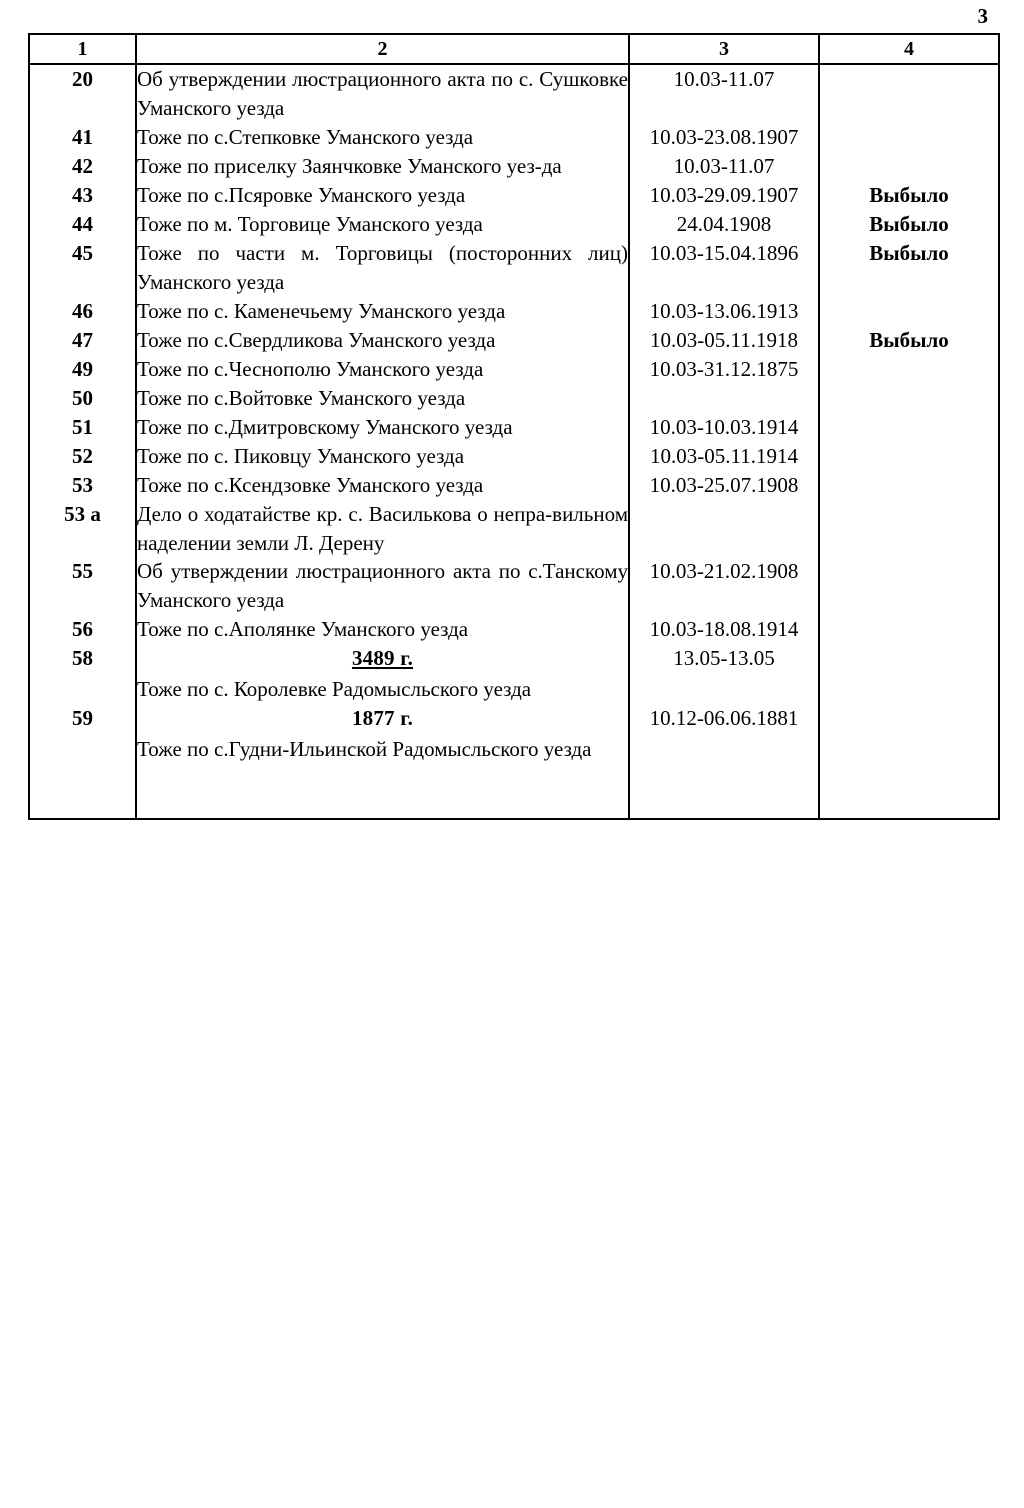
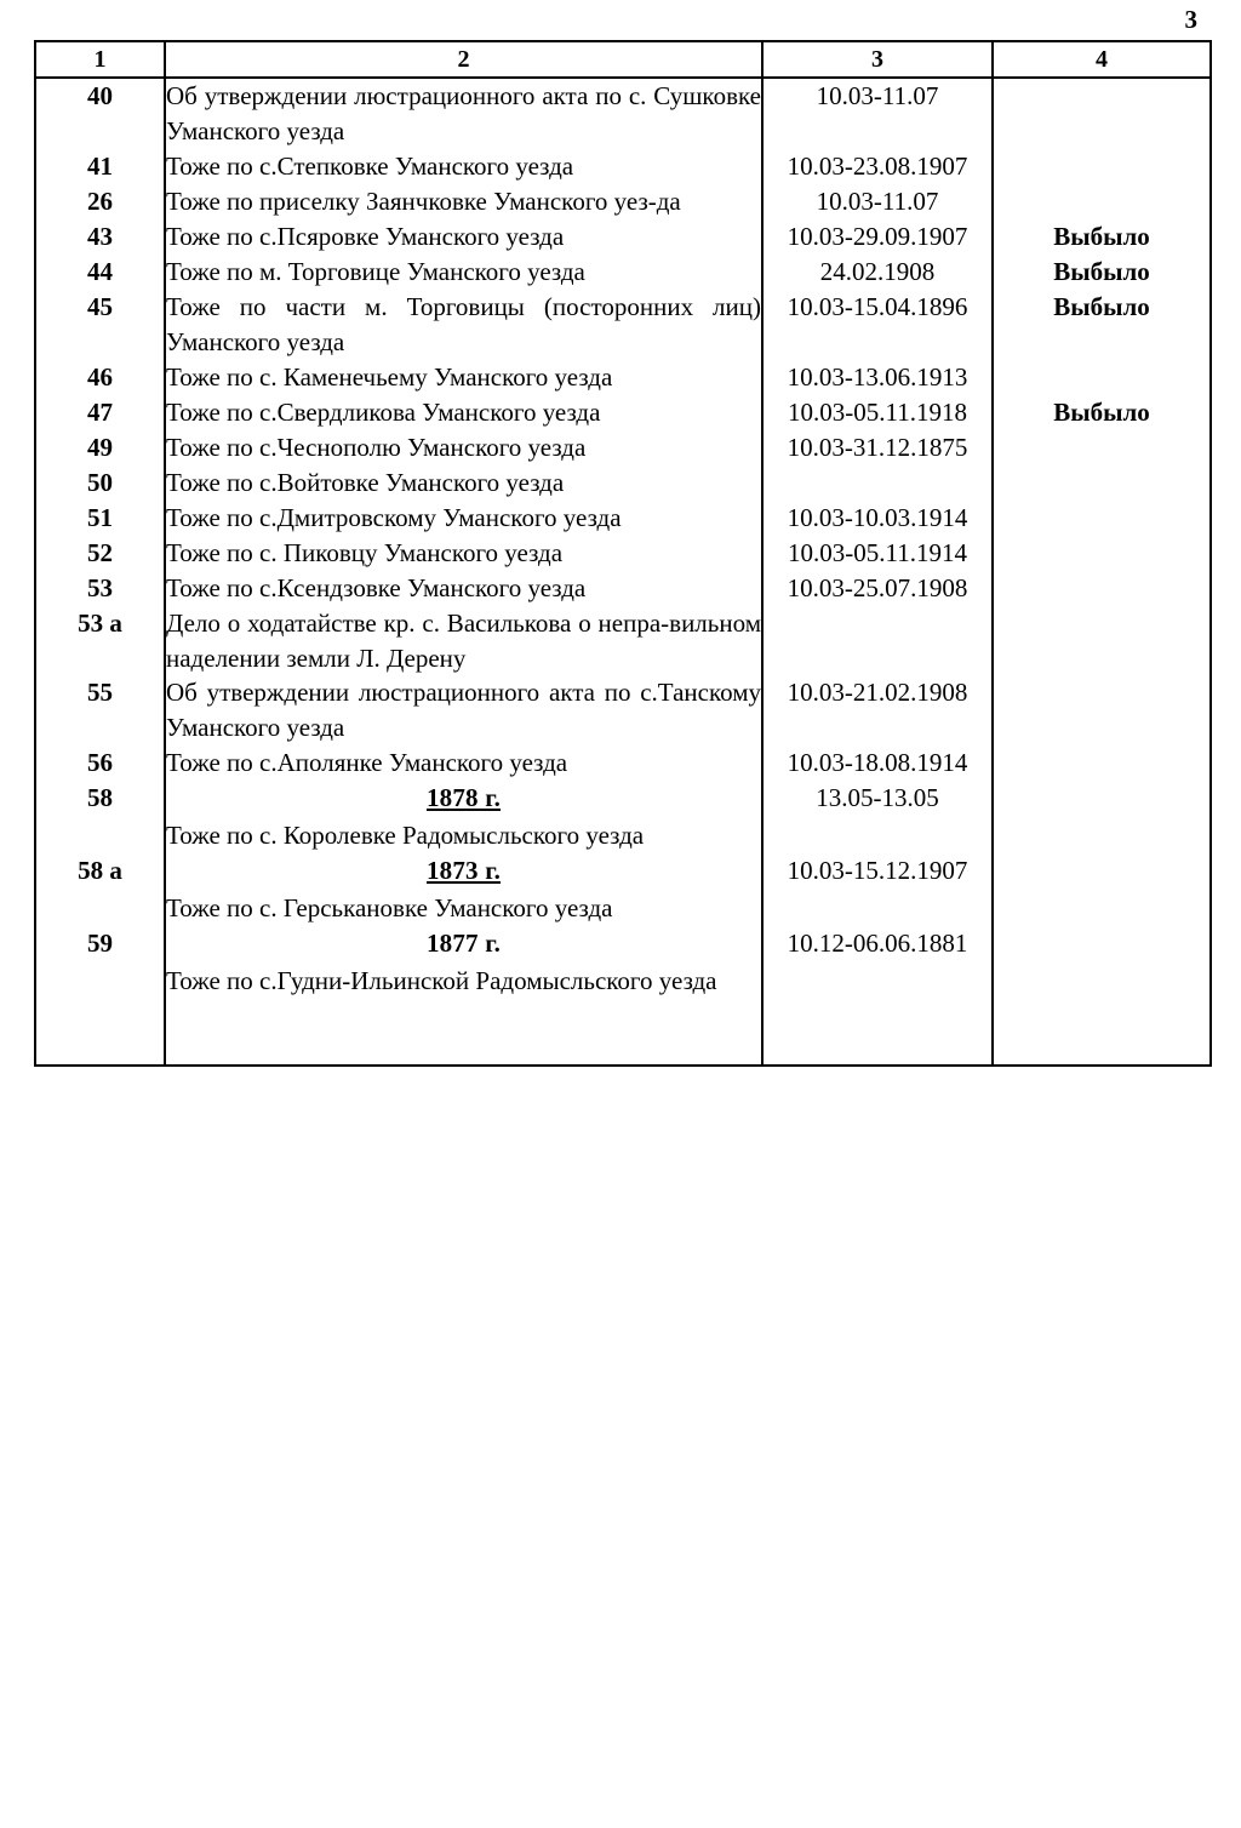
  3
  1	2	3	4
- 20	Об утверждении люстрационного акта по с. Сушковке Уманского уезда	10.03-11.07
+ 40	Об утверждении люстрационного акта по с. Сушковке Уманского уезда	10.03-11.07
  41	Тоже по с.Степковке Уманского уезда	10.03-23.08.1907
- 42	Тоже по приселку Заянчковке Уманского уез-да	10.03-11.07
+ 26	Тоже по приселку Заянчковке Уманского уез-да	10.03-11.07
  43	Тоже по с.Псяровке Уманского уезда	10.03-29.09.1907	Выбыло
- 44	Тоже по м. Торговице Уманского уезда	24.04.1908	Выбыло
+ 44	Тоже по м. Торговице Уманского уезда	24.02.1908	Выбыло
  45	Тоже по части м. Торговицы (посторонних лиц) Уманского уезда	10.03-15.04.1896	Выбыло
  46	Тоже по с. Каменечьему Уманского уезда	10.03-13.06.1913
  47	Тоже по с.Свердликова Уманского уезда	10.03-05.11.1918	Выбыло
  49	Тоже по с.Чеснополю Уманского уезда	10.03-31.12.1875
  50	Тоже по с.Войтовке Уманского уезда
  51	Тоже по с.Дмитровскому Уманского уезда	10.03-10.03.1914
  52	Тоже по с. Пиковцу Уманского уезда	10.03-05.11.1914
  53	Тоже по с.Ксендзовке Уманского уезда	10.03-25.07.1908
  53 a	Дело о ходатайстве кр. с. Василькова о непра-вильном наделении земли Л. Дерену
  55	Об утверждении люстрационного акта по с.Танскому Уманского уезда	10.03-21.02.1908
  56	Тоже по с.Аполянке Уманского уезда	10.03-18.08.1914
- 58	3489 г.Тоже по с. Королевке Радомысльского уезда	13.05-13.05
+ 58	1878 г.Тоже по с. Королевке Радомысльского уезда	13.05-13.05
+ 58 a	1873 г.Тоже по с. Герськановке Уманского уезда	10.03-15.12.1907
  59	1877 г.Тоже по с.Гудни-Ильинской Радомысльского уезда	10.12-06.06.1881
